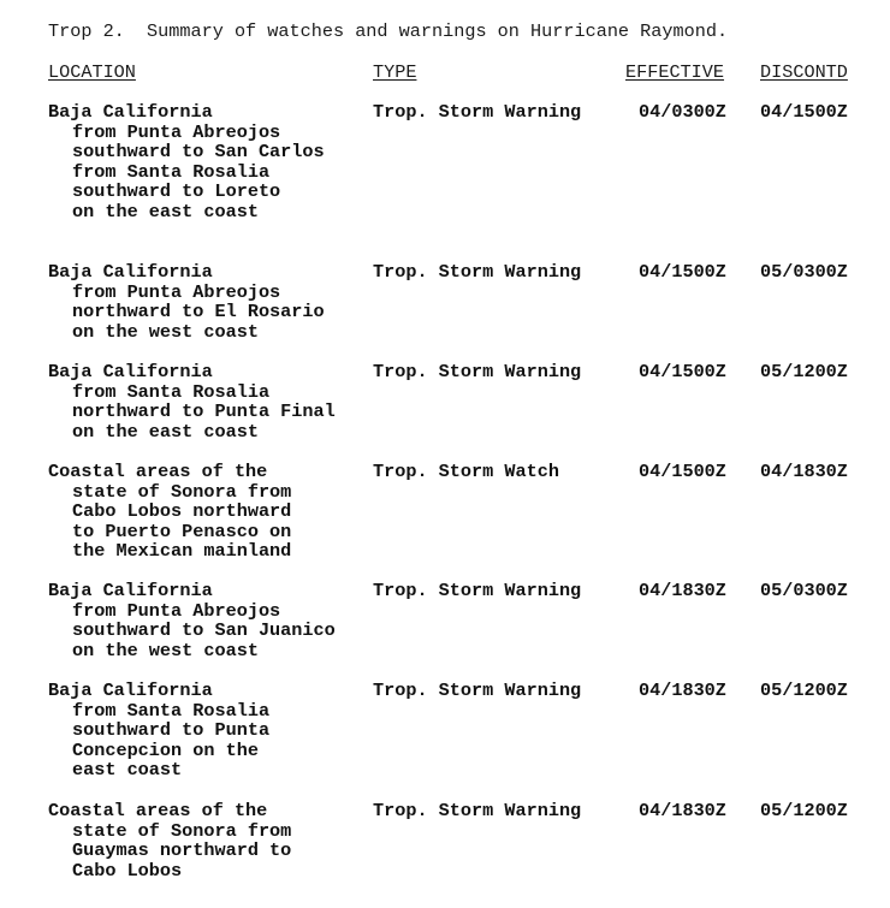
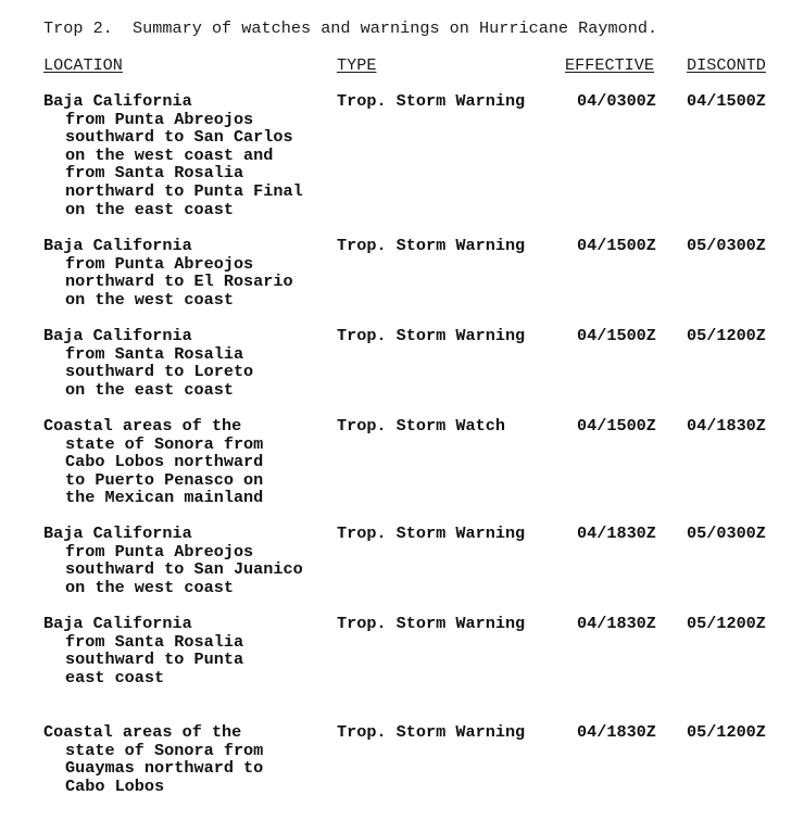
  Trop 2. Summary of watches and warnings on Hurricane Raymond.
  LOCATION
  TYPE
  EFFECTIVE
  DISCONTD
  Baja California
  from Punta Abreojos
  southward to San Carlos
+ on the west coast and
  from Santa Rosalia
- southward to Loreto
+ northward to Punta Final
  on the east coast
  Trop. Storm Warning
  04/0300Z
  04/1500Z
  Baja California
  from Punta Abreojos
  northward to El Rosario
  on the west coast
  Trop. Storm Warning
  04/1500Z
  05/0300Z
  Baja California
  from Santa Rosalia
- northward to Punta Final
+ southward to Loreto
  on the east coast
  Trop. Storm Warning
  04/1500Z
  05/1200Z
  Coastal areas of the
  state of Sonora from
  Cabo Lobos northward
  to Puerto Penasco on
  the Mexican mainland
  Trop. Storm Watch
  04/1500Z
  04/1830Z
  Baja California
  from Punta Abreojos
  southward to San Juanico
  on the west coast
  Trop. Storm Warning
  04/1830Z
  05/0300Z
  Baja California
  from Santa Rosalia
  southward to Punta
- Concepcion on the
  east coast
  Trop. Storm Warning
  04/1830Z
  05/1200Z
  Coastal areas of the
  state of Sonora from
  Guaymas northward to
  Cabo Lobos
  Trop. Storm Warning
  04/1830Z
  05/1200Z
